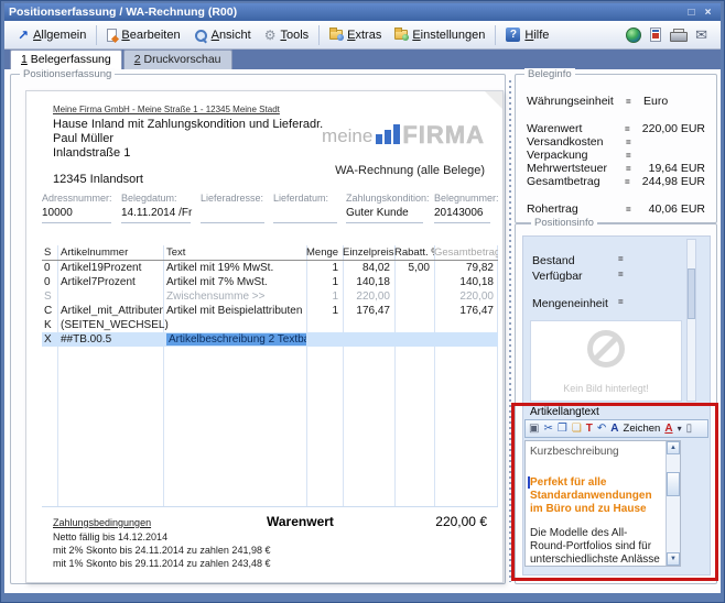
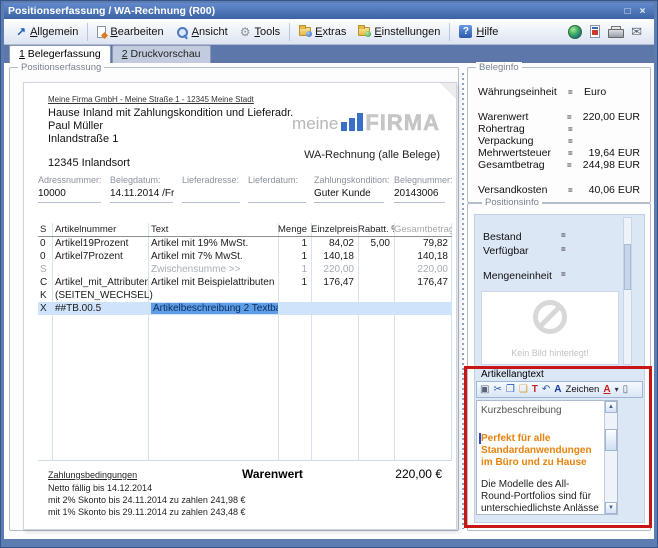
  Positionserfassung / WA-Rechnung (R00)
  □
  ×
  ↗
  Allgemein
  Bearbeiten
  Ansicht
  ⚙
  Tools
  Extras
  Einstellungen
  ?
  Hilfe
  ✉
  1 Belegerfassung
  2 Druckvorschau
  Positionserfassung
  Meine Firma GmbH - Meine Straße 1 - 12345 Meine Stadt
  Hause Inland mit Zahlungskondition und Lieferadr.
  Paul Müller
  Inlandstraße 1
  12345 Inlandsort
  meine
  FIRMA
  WA-Rechnung (alle Belege)
  Adressnummer:
  10000
  Belegdatum:
  14.11.2014 /Fr
  Lieferadresse:
  Lieferdatum:
  Zahlungskondition:
  Guter Kunde
  Belegnummer:
  20143006
  S
  Artikelnummer
  Text
  Menge
  Einzelpreis
  Rabatt.
  Gesamtbetrag
  0
  Artikel19Prozent
  Artikel mit 19% MwSt.
  1
  84,02
  5,00
  79,82
  0
  Artikel7Prozent
  Artikel mit 7% MwSt.
  1
  140,18
  140,18
  S
  Zwischensumme >>
  1
  220,00
  220,00
  C
  Artikel_mit_Attributen
  Artikel mit Beispielattributen
  1
  176,47
  176,47
  K
  (SEITEN_WECHSEL)
  X
  ##TB.00.5
  Artikelbeschreibung 2 Textb
  Zahlungsbedingungen
  Netto fällig bis 14.12.2014
  mit 2% Skonto bis 24.11.2014 zu zahlen 241,98 €
  mit 1% Skonto bis 29.11.2014 zu zahlen 243,48 €
  Warenwert
  220,00 €
  Beleginfo
  Währungseinheit
  =
  Euro
  Warenwert
  =
  220,00 EUR
- Versandkosten
+ Rohertrag
  =
  Verpackung
  =
  Mehrwertsteuer
  =
  19,64 EUR
  Gesamtbetrag
  =
  244,98 EUR
- Rohertrag
+ Versandkosten
  =
  40,06 EUR
  Positionsinfo
  Bestand
  =
  Verfügbar
  =
  Mengeneinheit
  =
  Kein Bild hinterlegt!
  Artikellangtext
  ▣
  ✂
  ❐
  ❏
  T
  ↶
  A
  Zeichen
  A
  ▾
  ▯
  Kurzbeschreibung
  Perfekt für alle Standardanwendungen im Büro und zu Hause
